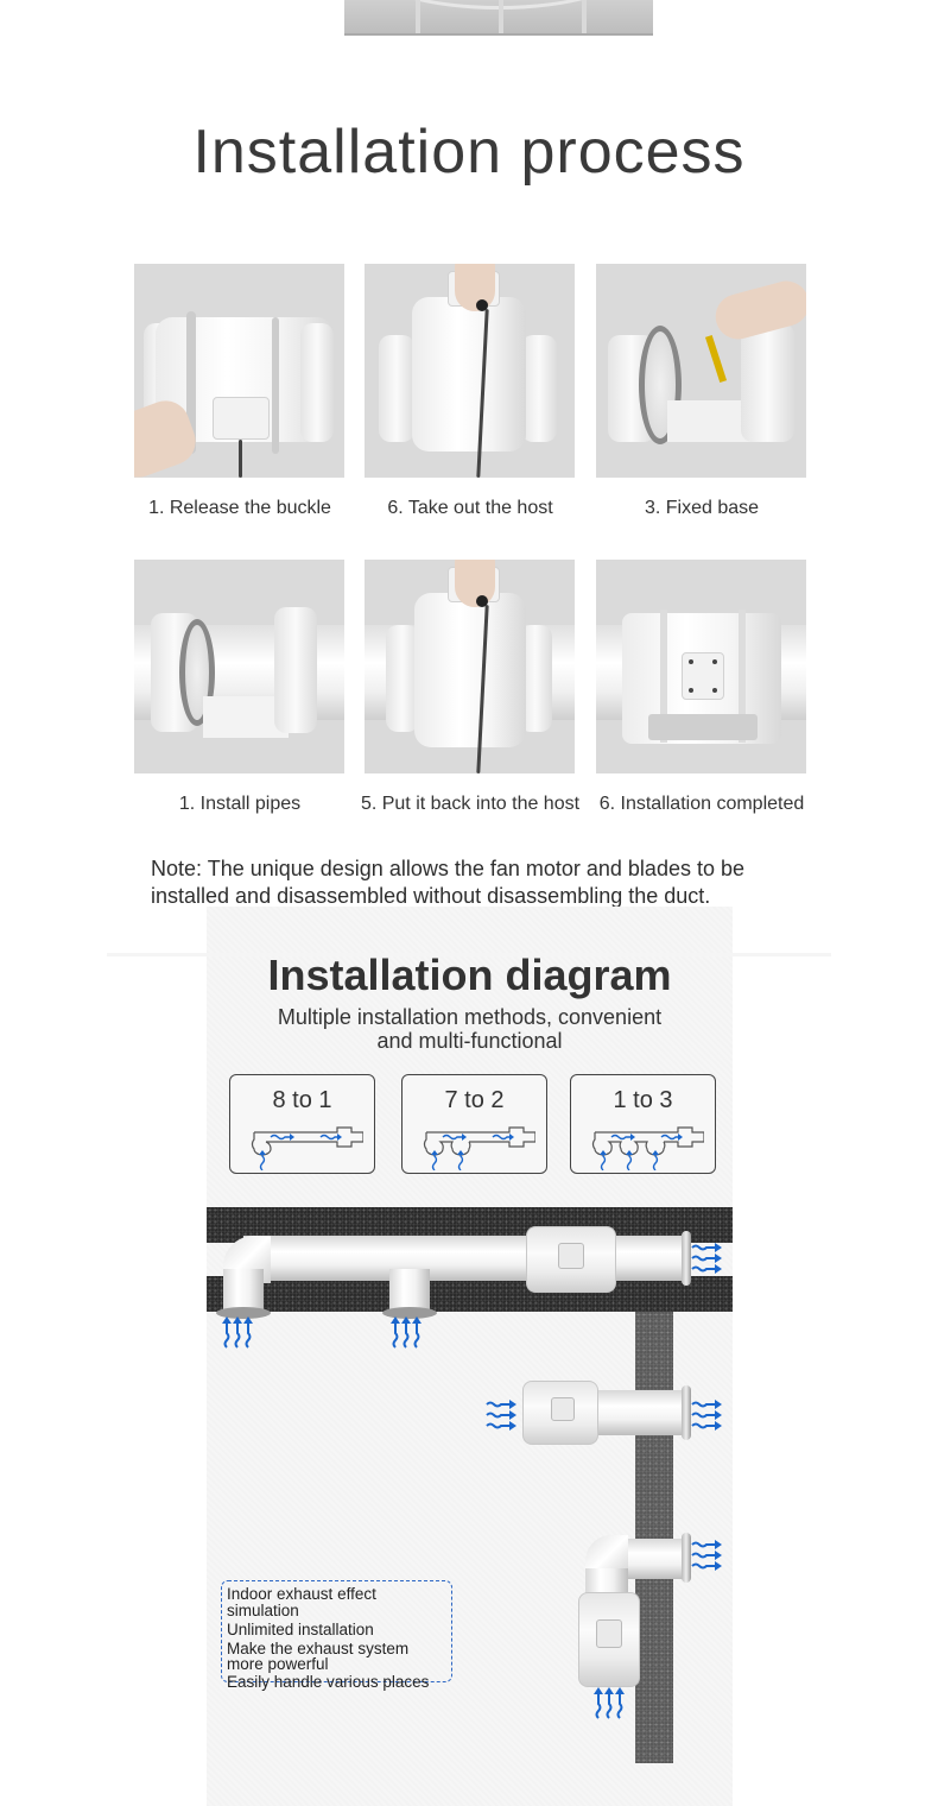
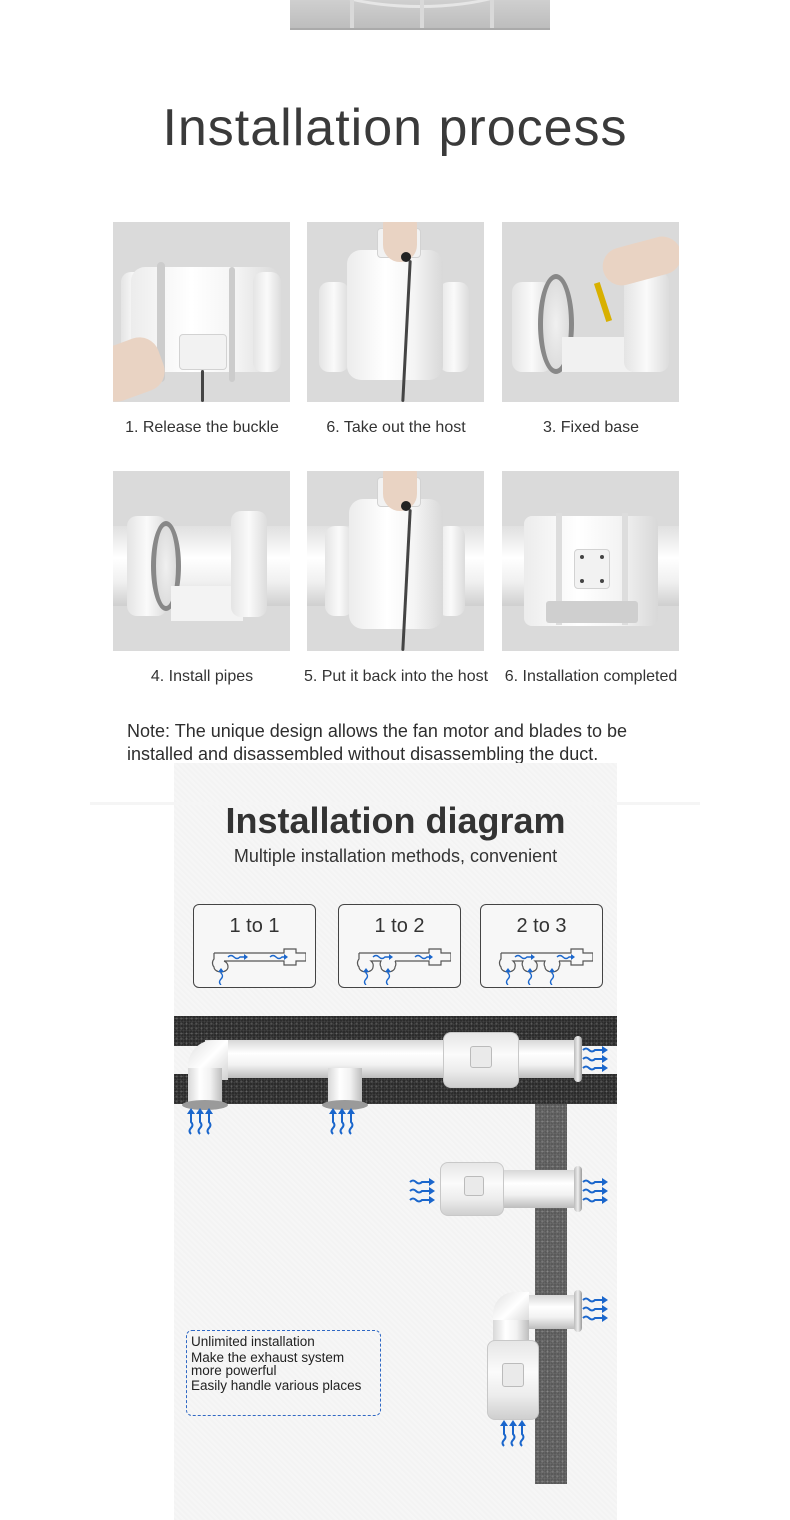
  Installation process
  1. Release the buckle
  6. Take out the host
  3. Fixed base
- 1. Install pipes
+ 4. Install pipes
  5. Put it back into the host
  6. Installation completed
  Note: The unique design allows the fan motor and blades to be installed and disassembled without disassembling the duct.
  Installation diagram
  Multiple installation methods, convenient
- and multi-functional
- 8 to 1
+ 1 to 1
- 7 to 2
+ 1 to 2
- 1 to 3
+ 2 to 3
- Indoor exhaust effect simulation
  Unlimited installation
  Make the exhaust system more powerful
  Easily handle various places
